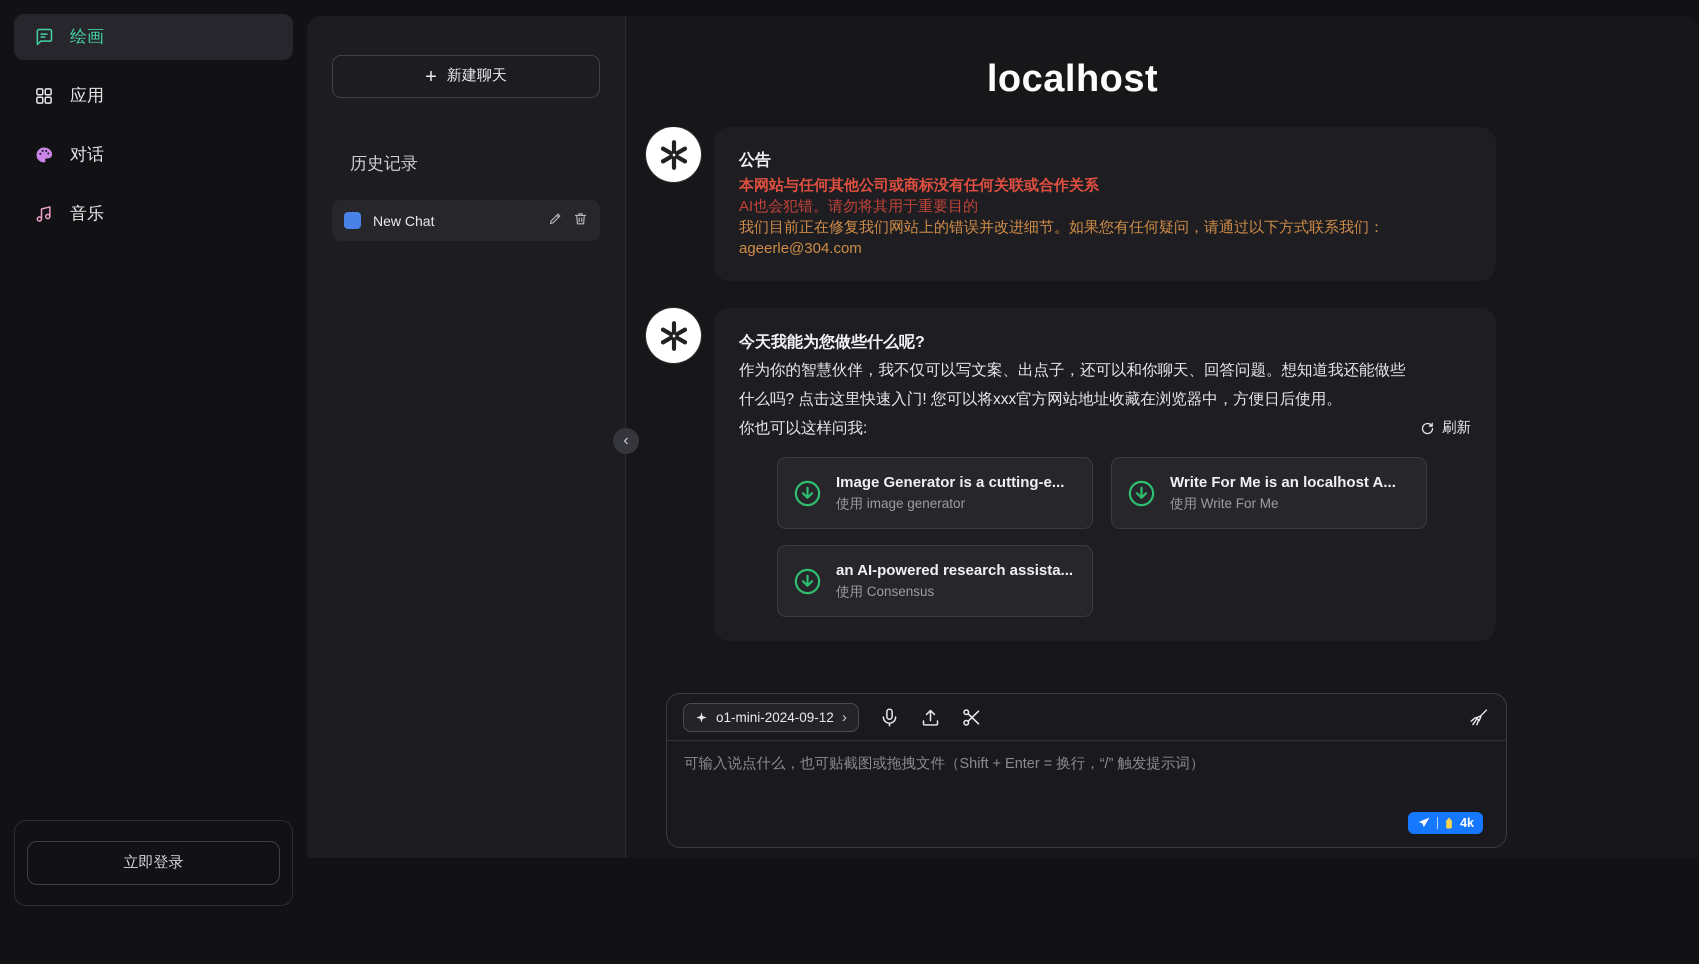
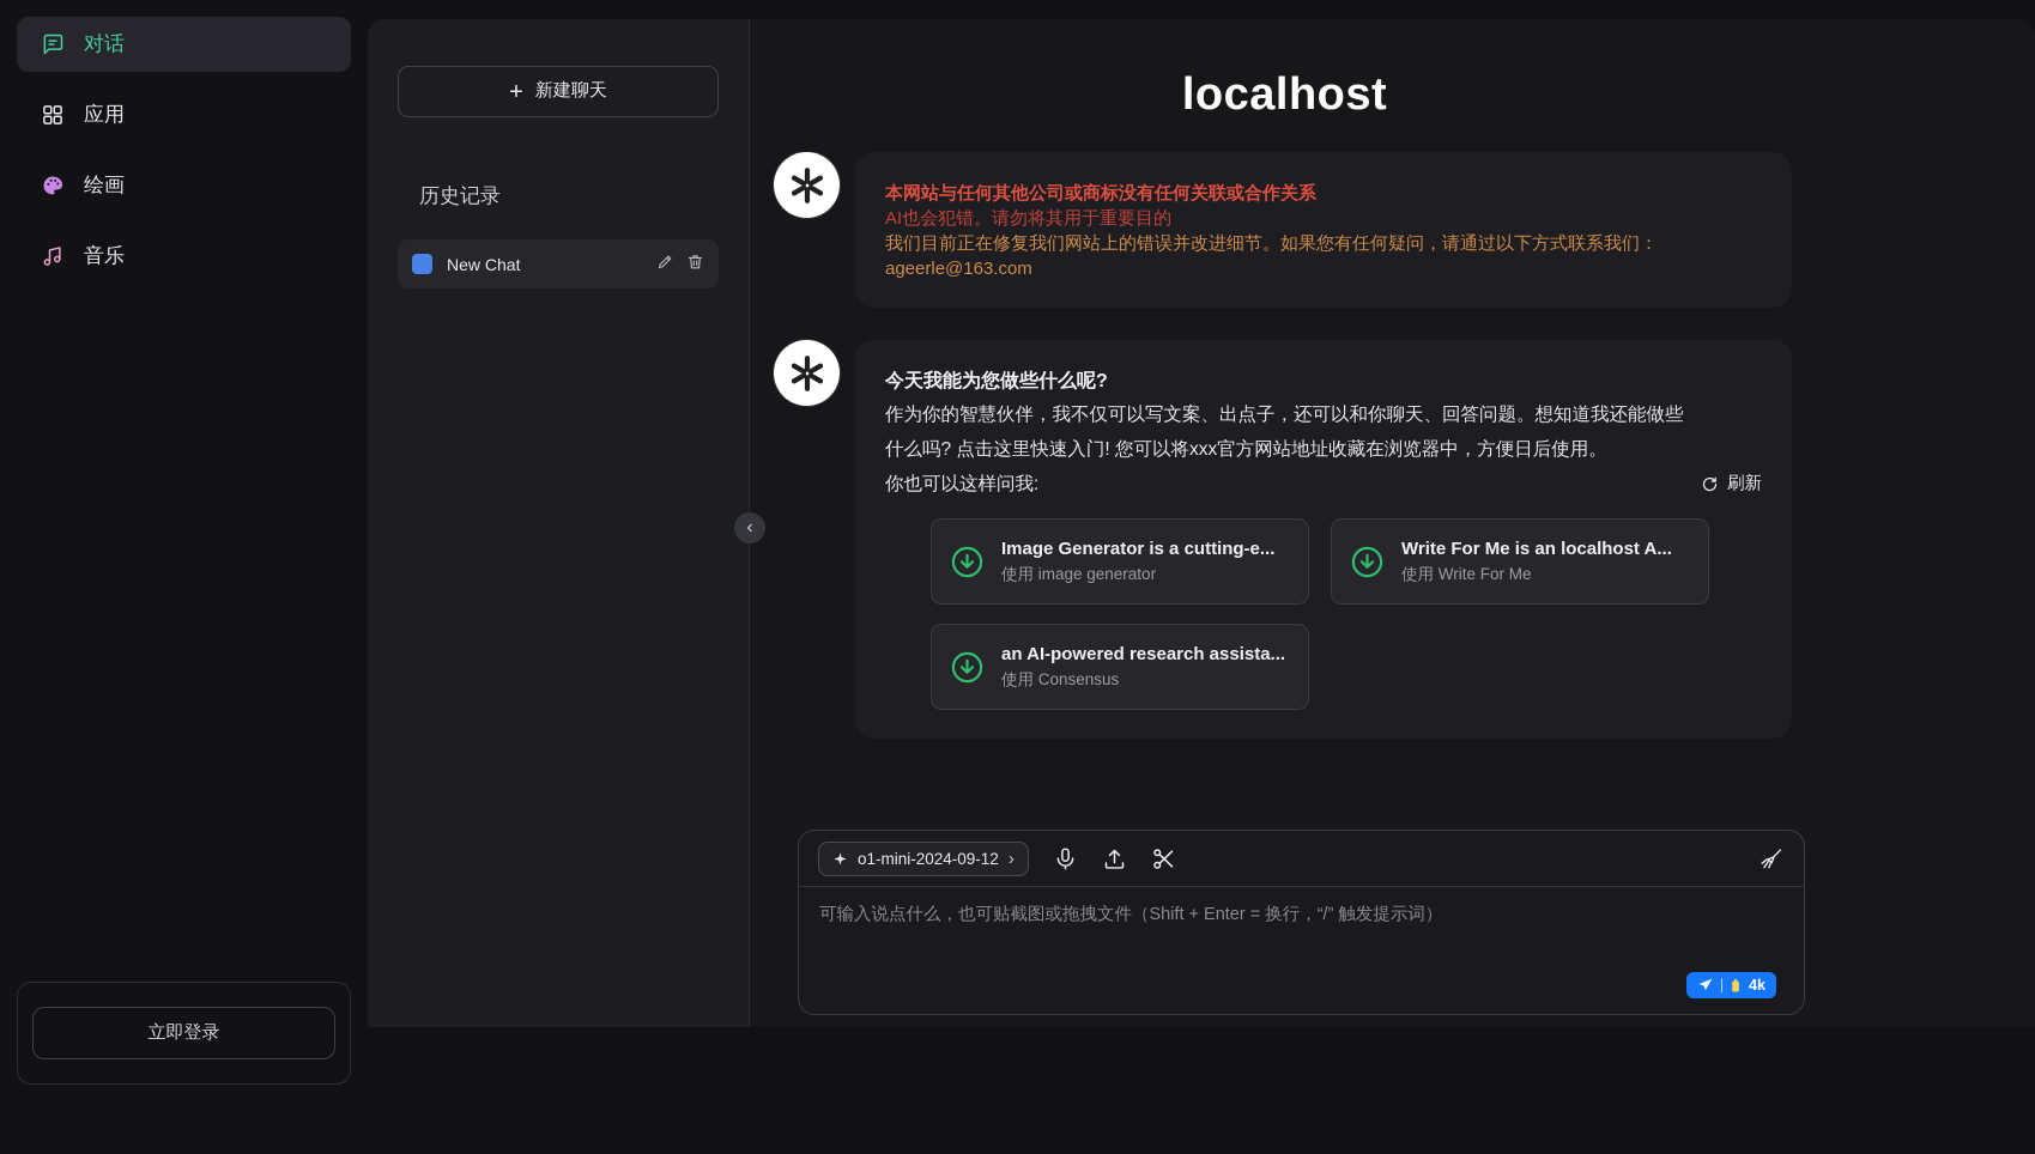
- 绘画
+ 对话
  应用
- 对话
+ 绘画
  音乐
  立即登录
  +
  新建聊天
  历史记录
  New Chat
  ‹
  localhost
- 公告
  本网站与任何其他公司或商标没有任何关联或合作关系
  AI也会犯错。请勿将其用于重要目的
  我们目前正在修复我们网站上的错误并改进细节。如果您有任何疑问，请通过以下方式联系我们：
- ageerle@304.com
+ ageerle@163.com
  今天我能为您做些什么呢?
  作为你的智慧伙伴，我不仅可以写文案、出点子，还可以和你聊天、回答问题。想知道我还能做些什么吗? 点击这里快速入门! 您可以将xxx官方网站地址收藏在浏览器中，方便日后使用。
  你也可以这样问我:
  刷新
  Image Generator is a cutting-e...
  使用 image generator
  Write For Me is an localhost A...
  使用 Write For Me
  an AI-powered research assista...
  使用 Consensus
  o1-mini-2024-09-12
  ›
  可输入说点什么，也可贴截图或拖拽文件（Shift + Enter = 换行，“/” 触发提示词）
  4k
